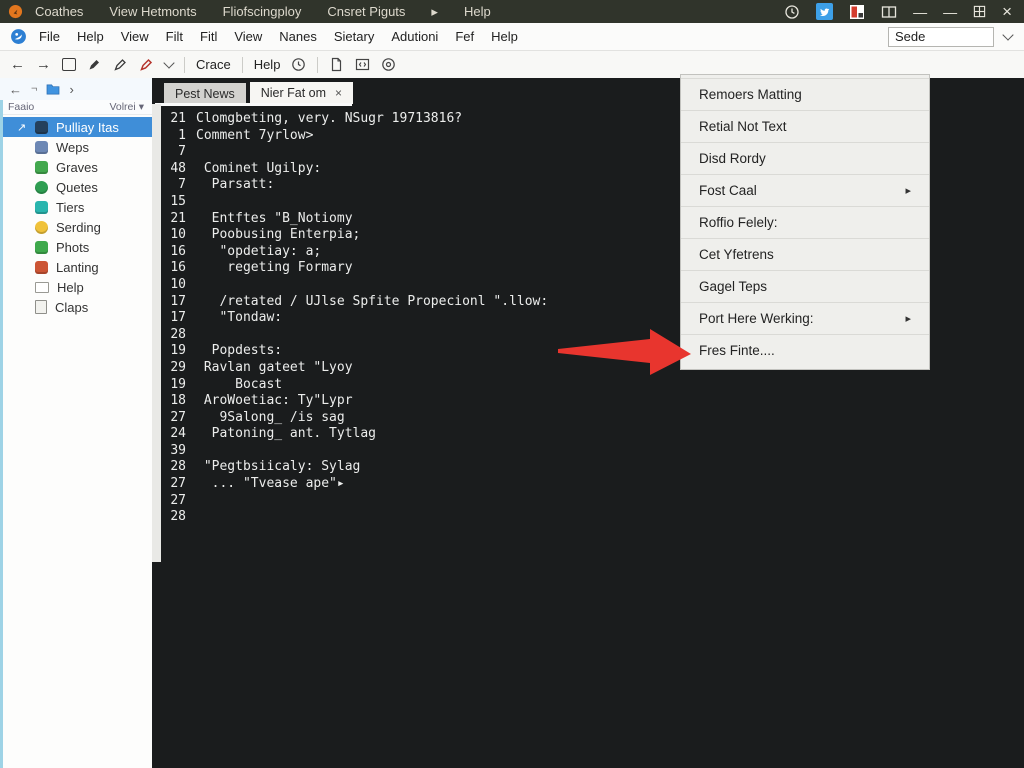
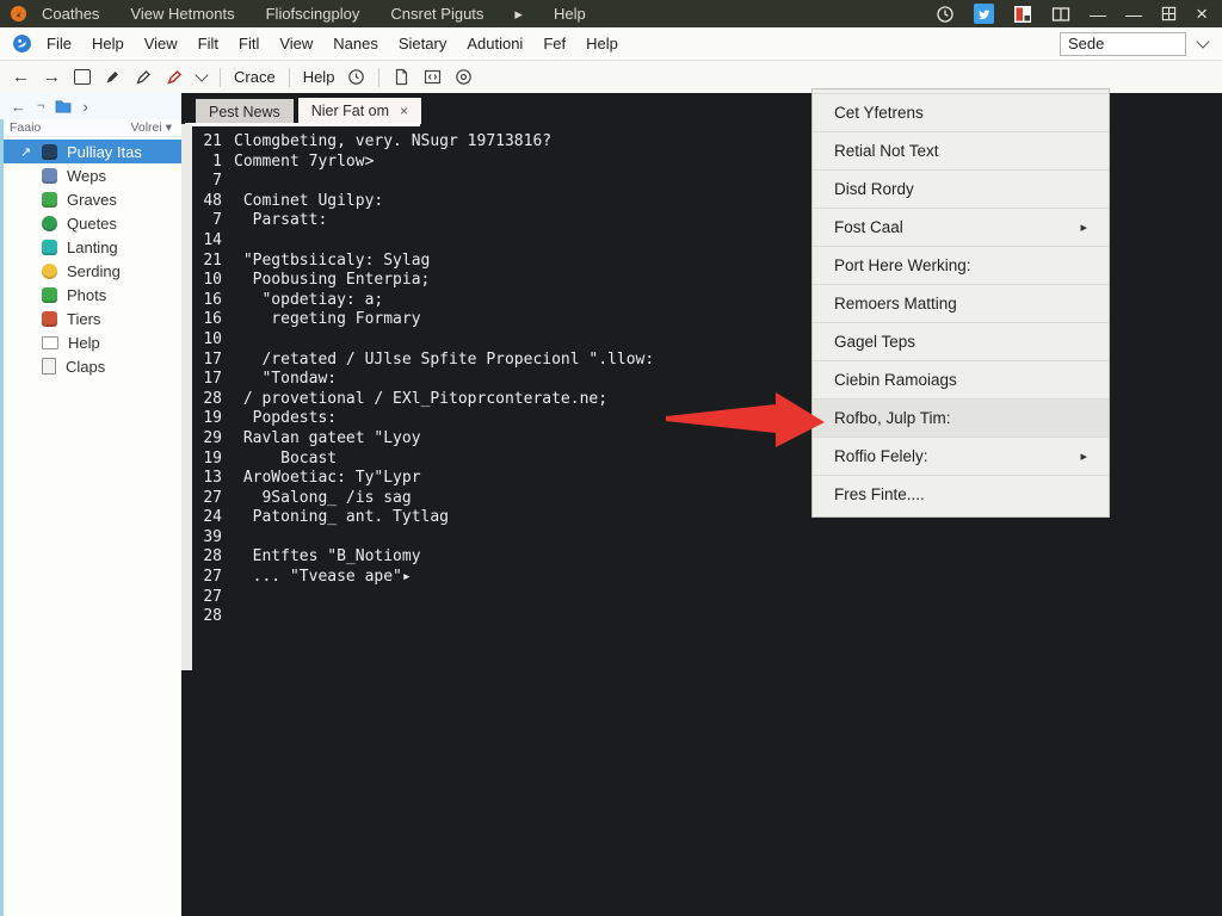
  Coathes
  View Hetmonts
  Fliofscingploy
  Cnsret Piguts
  ▸
  Help
  —
  —
  ×
  File
  Help
  View
  Filt
  Fitl
  View
  Nanes
  Sietary
  Adutioni
  Fef
  Help
  Sede
  ←
  →
  Crace
  Help
  ←
  ¬
  ›
  Faaio
  Volrei
  ▾
  ↗
  Pulliay Itas
  Weps
  Graves
  Quetes
- Tiers
+ Lanting
  Serding
  Phots
- Lanting
+ Tiers
  Help
  Claps
  Pest News
  Nier Fat om
  ×
  21
  Clomgbeting, very. NSugr 19713816?
  1
  Comment 7yrlow>
  7
  48
  Cominet Ugilpy:
  7
  Parsatt:
- 15
+ 14
  21
- Entftes "B_Notiomy
+ "Pegtbsiicaly: Sylag
  10
  Poobusing Enterpia;
  16
  "opdetiay: a;
  16
  regeting Formary
  10
  17
  /retated / UJlse Spfite Propecionl ".llow:
  17
  "Tondaw:
  28
+ / provetional / EXl_Pitoprconterate.ne;
  19
  Popdests:
  29
  Ravlan gateet "Lyoy
  19
  Bocast
- 18
+ 13
  AroWoetiac: Ty"Lypr
  27
  9Salong_ /is sag
  24
  Patoning_ ant. Tytlag
  39
  28
- "Pegtbsiicaly: Sylag
+ Entftes "B_Notiomy
  27
  ... "Tvease ape"▸
  27
  28
- Remoers Matting
+ Cet Yfetrens
  Retial Not Text
  Disd Rordy
  Fost Caal
  ▸
- Roffio Felely:
+ Port Here Werking:
- Cet Yfetrens
+ Remoers Matting
  Gagel Teps
+ Ciebin Ramoiags
+ Rofbo, Julp Tim:
- Port Here Werking:
+ Roffio Felely:
  ▸
  Fres Finte....
